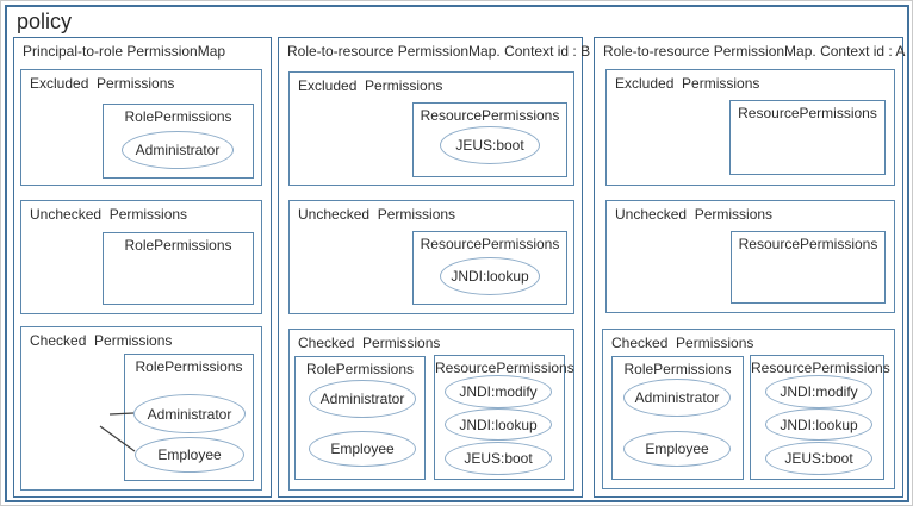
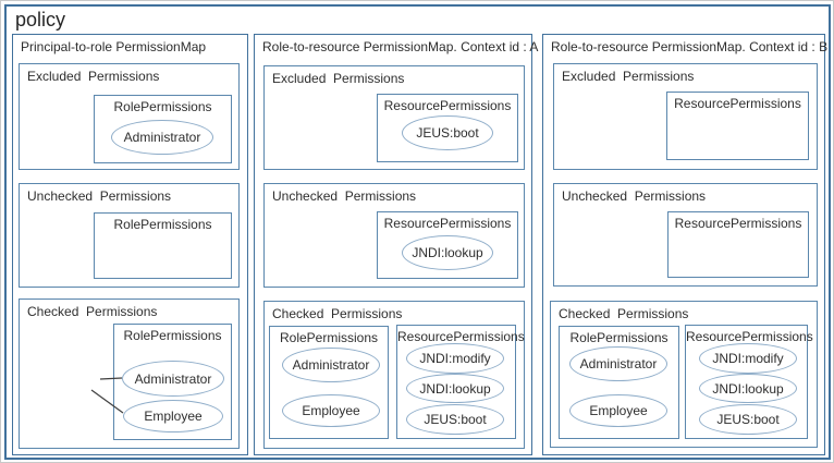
  policy
  Principal-to-role PermissionMap
  Excluded Permissions
  RolePermissions
  Administrator
  Unchecked Permissions
  RolePermissions
  Checked Permissions
  RolePermissions
  Administrator
  Employee
- Role-to-resource PermissionMap. Context id : B
+ Role-to-resource PermissionMap. Context id : A
  Excluded Permissions
  ResourcePermissions
  JEUS:boot
  Unchecked Permissions
  ResourcePermissions
  JNDI:lookup
  Checked Permissions
  RolePermissions
  Administrator
  Employee
  ResourcePermissions
  JNDI:modify
  JNDI:lookup
  JEUS:boot
- Role-to-resource PermissionMap. Context id : A
+ Role-to-resource PermissionMap. Context id : B
  Excluded Permissions
  ResourcePermissions
  Unchecked Permissions
  ResourcePermissions
  Checked Permissions
  RolePermissions
  Administrator
  Employee
  ResourcePermissions
  JNDI:modify
  JNDI:lookup
  JEUS:boot
